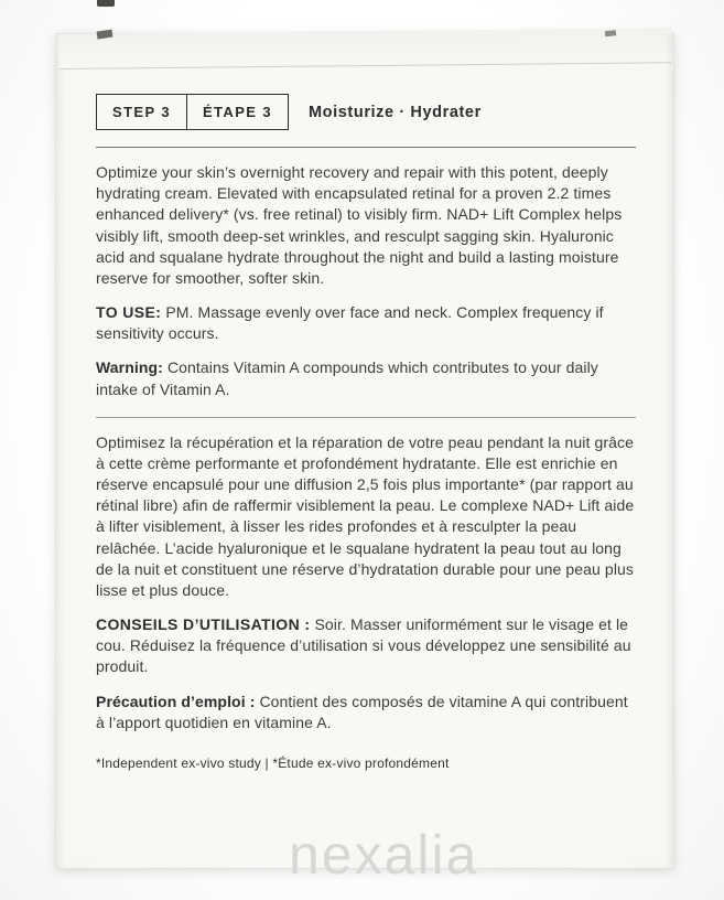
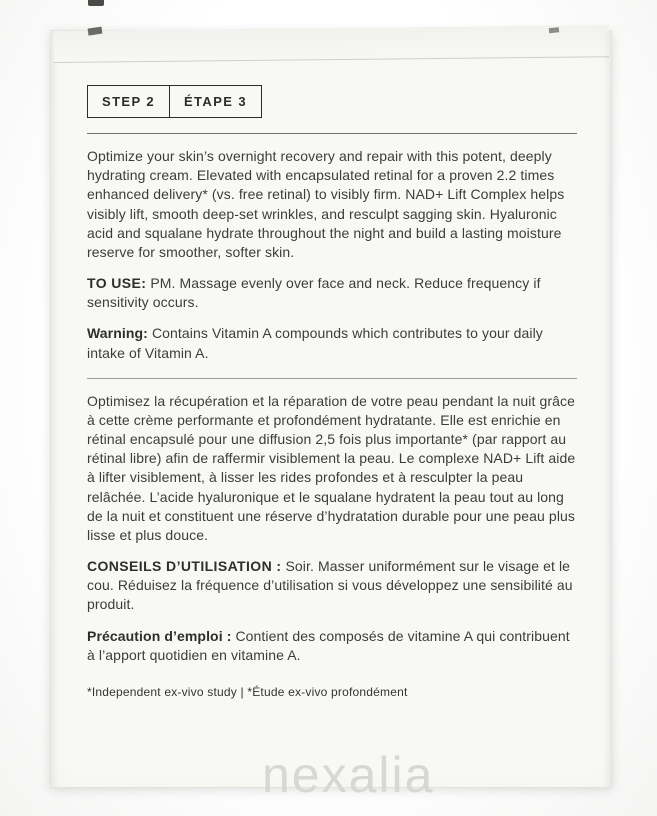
- STEP 3
+ STEP 2
  ÉTAPE 3
- Moisturize · Hydrater
  Optimize your skin’s overnight recovery and repair with this potent, deeply hydrating cream. Elevated with encapsulated retinal for a proven 2.2 times enhanced delivery* (vs. free retinal) to visibly firm. NAD+ Lift Complex helps visibly lift, smooth deep-set wrinkles, and resculpt sagging skin. Hyaluronic acid and squalane hydrate throughout the night and build a lasting moisture reserve for smoother, softer skin.
- TO USE: PM. Massage evenly over face and neck. Complex frequency if sensitivity occurs.
+ TO USE: PM. Massage evenly over face and neck. Reduce frequency if sensitivity occurs.
  Warning: Contains Vitamin A compounds which contributes to your daily intake of Vitamin A.
- Optimisez la récupération et la réparation de votre peau pendant la nuit grâce à cette crème performante et profondément hydratante. Elle est enrichie en réserve encapsulé pour une diffusion 2,5 fois plus importante* (par rapport au rétinal libre) afin de raffermir visiblement la peau. Le complexe NAD+ Lift aide à lifter visiblement, à lisser les rides profondes et à resculpter la peau relâchée. L’acide hyaluronique et le squalane hydratent la peau tout au long de la nuit et constituent une réserve d’hydratation durable pour une peau plus lisse et plus douce.
+ Optimisez la récupération et la réparation de votre peau pendant la nuit grâce à cette crème performante et profondément hydratante. Elle est enrichie en rétinal encapsulé pour une diffusion 2,5 fois plus importante* (par rapport au rétinal libre) afin de raffermir visiblement la peau. Le complexe NAD+ Lift aide à lifter visiblement, à lisser les rides profondes et à resculpter la peau relâchée. L’acide hyaluronique et le squalane hydratent la peau tout au long de la nuit et constituent une réserve d’hydratation durable pour une peau plus lisse et plus douce.
  CONSEILS D’UTILISATION : Soir. Masser uniformément sur le visage et le cou. Réduisez la fréquence d’utilisation si vous développez une sensibilité au produit.
  Précaution d’emploi : Contient des composés de vitamine A qui contribuent à l’apport quotidien en vitamine A.
  *Independent ex-vivo study | *Étude ex-vivo profondément
  nexalia
